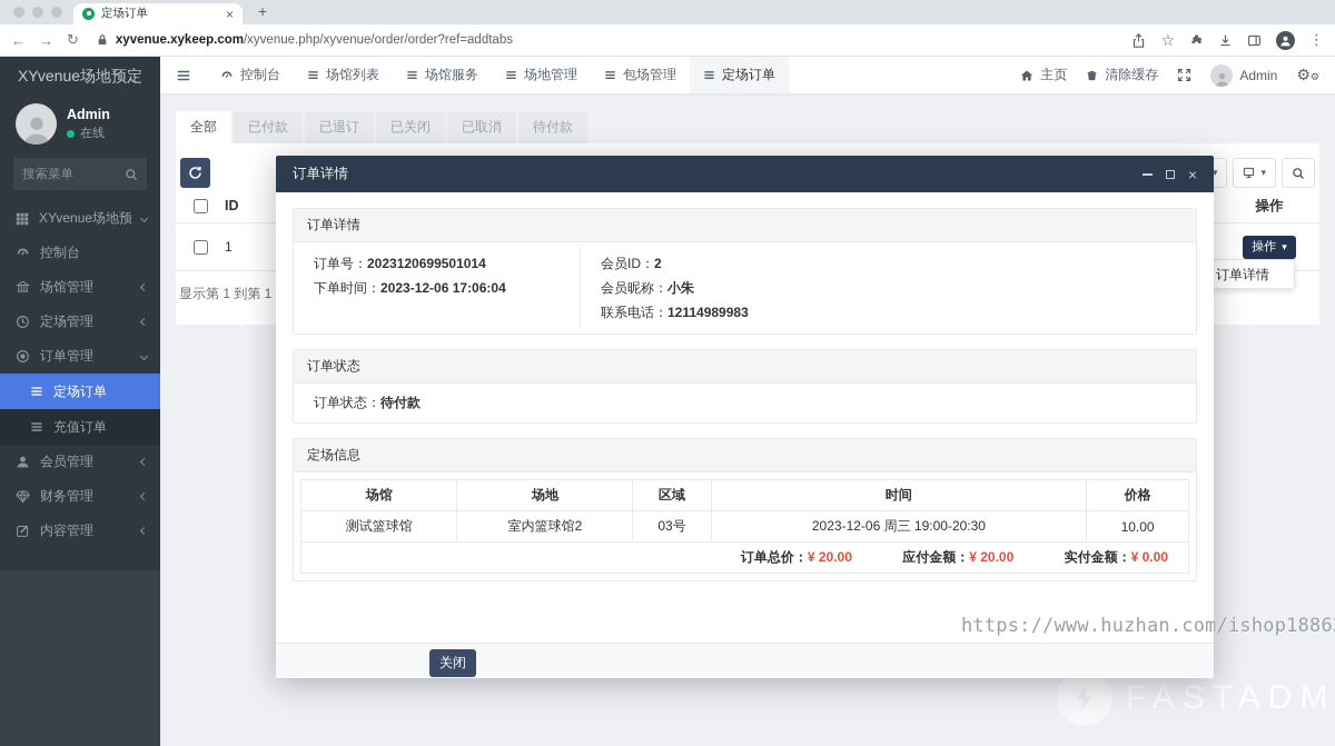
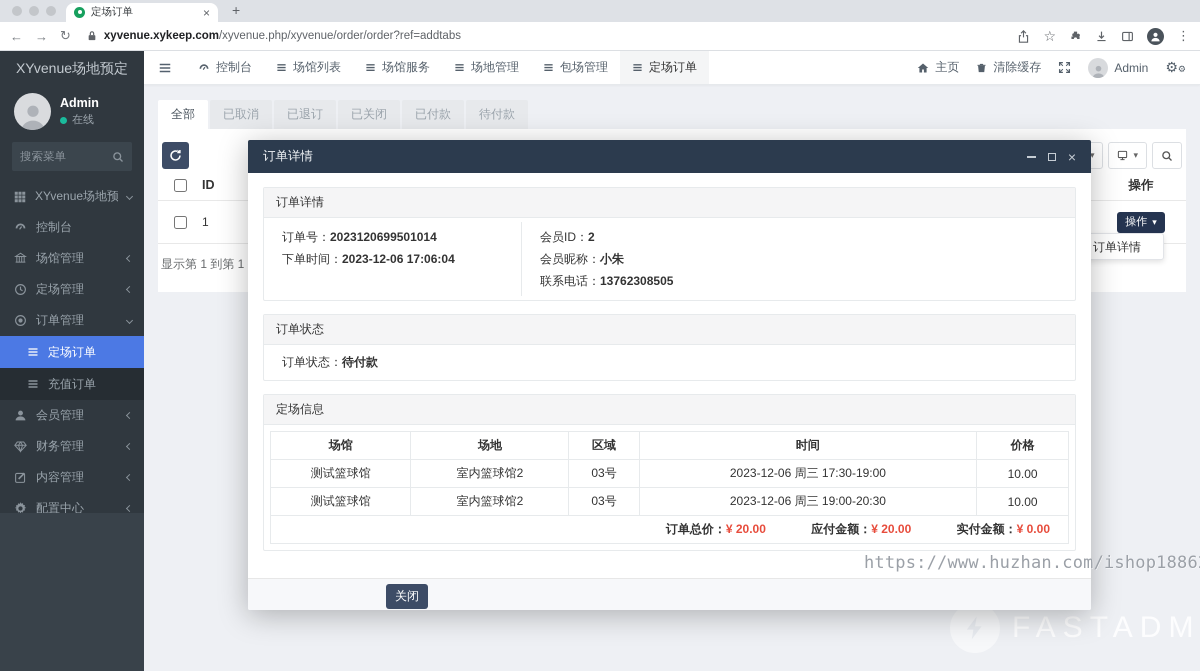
  定场订单
  ×
  +
  ←
  →
  ↻
  xyvenue.xykeep.com/xyvenue.php/xyvenue/order/order?ref=addtabs
  ☆
  ⋮
  XYvenue场地预定
  Admin
  在线
  搜索菜单
  XYvenue场地预
  控制台
  场馆管理
  定场管理
  订单管理
  定场订单
  充值订单
  会员管理
  财务管理
  内容管理
+ 配置中心
  控制台
  场馆列表
  场馆服务
  场地管理
  包场管理
  定场订单
  主页
  清除缓存
  Admin
  ⚙⚙
  全部
- 已付款
+ 已取消
  已退订
  已关闭
- 已取消
+ 已付款
  待付款
  ▾
  ▾
  ID
  操作
  1
  操作
  ▾
  订单详情
  显示第 1 到第 1
  订单详情
  ×
  订单详情
  订单号：2023120699501014
  下单时间：2023-12-06 17:06:04
  会员ID：2
  会员昵称：小朱
- 联系电话：12114989983
+ 联系电话：13762308505
  订单状态
  订单状态：待付款
  定场信息
  场馆	场地	区域	时间	价格
+ 测试篮球馆	室内篮球馆2	03号	2023-12-06 周三 17:30-19:00	10.00
  测试篮球馆	室内篮球馆2	03号	2023-12-06 周三 19:00-20:30	10.00
  订单总价：¥ 20.00 应付金额：¥ 20.00 实付金额：¥ 0.00
  关闭
  https://www.huzhan.com/ishop1886
  FASTADM
